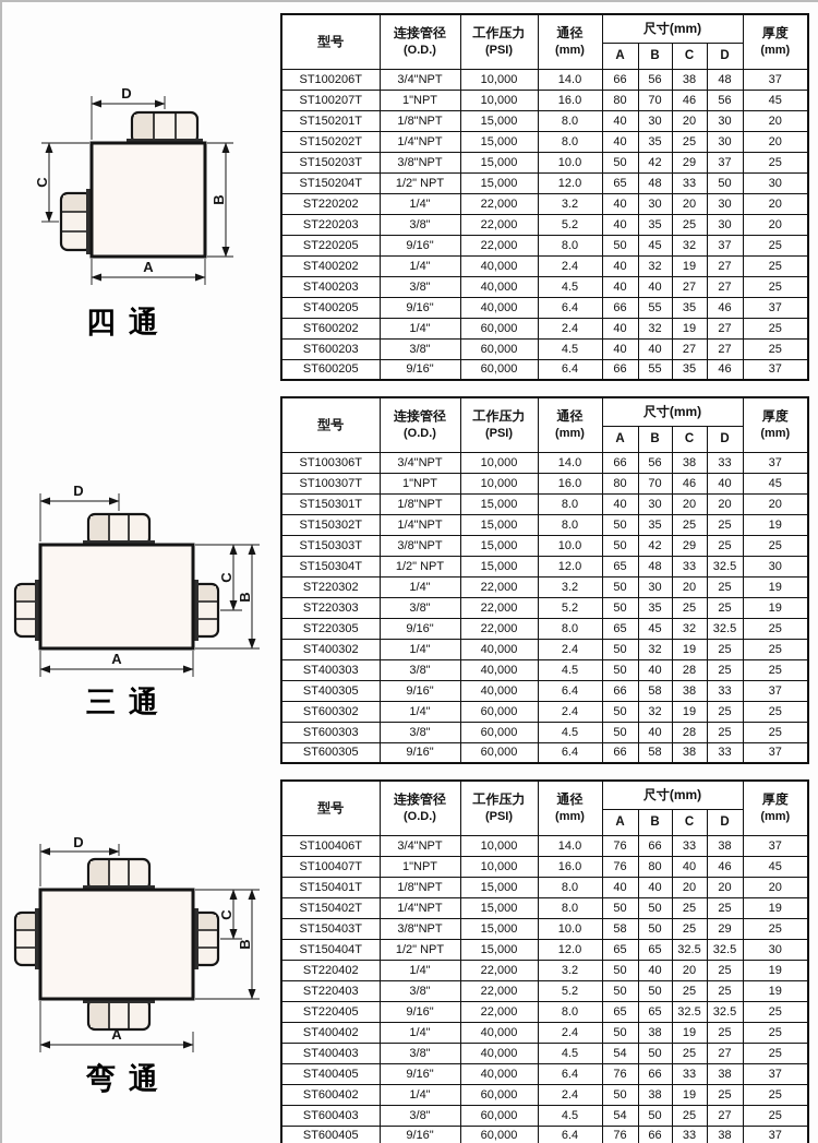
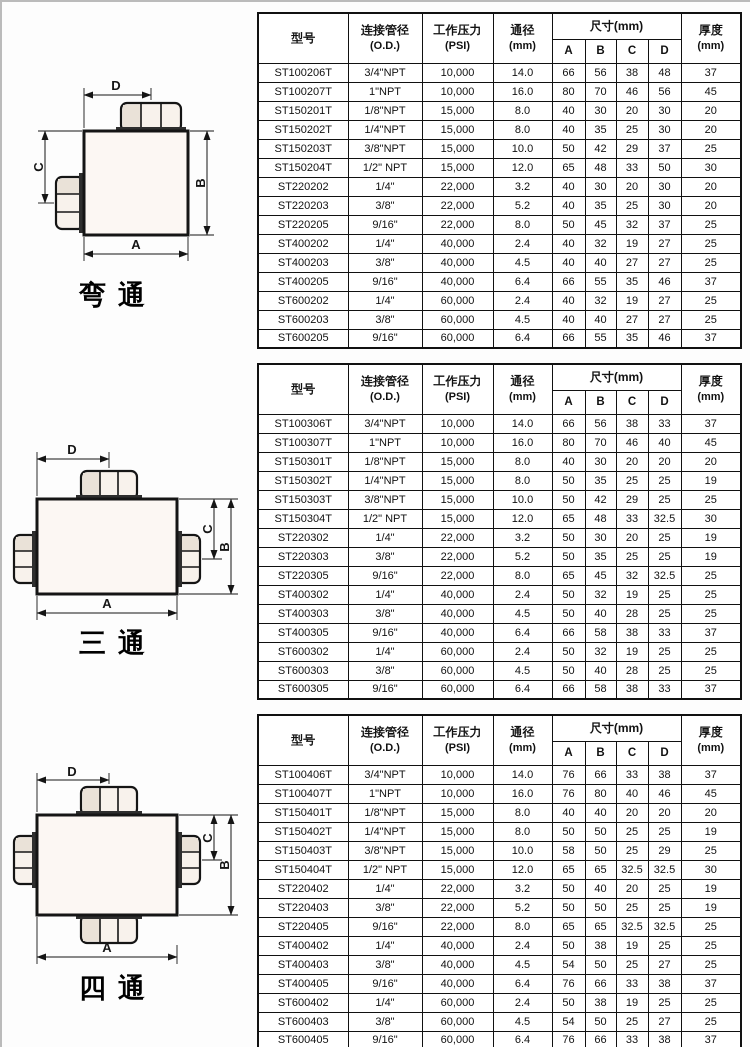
  D
  A
- 四通
+ 弯通
  型号	连接管径(O.D.)	工作压力(PSI)	通径(mm)	尺寸(mm)	厚度(mm)
  A	B	C	D
  ST100206T	3/4"NPT	10,000	14.0	66	56	38	48	37
  ST100207T	1"NPT	10,000	16.0	80	70	46	56	45
  ST150201T	1/8"NPT	15,000	8.0	40	30	20	30	20
  ST150202T	1/4"NPT	15,000	8.0	40	35	25	30	20
  ST150203T	3/8"NPT	15,000	10.0	50	42	29	37	25
  ST150204T	1/2" NPT	15,000	12.0	65	48	33	50	30
  ST220202	1/4"	22,000	3.2	40	30	20	30	20
  ST220203	3/8"	22,000	5.2	40	35	25	30	20
  ST220205	9/16"	22,000	8.0	50	45	32	37	25
  ST400202	1/4"	40,000	2.4	40	32	19	27	25
  ST400203	3/8"	40,000	4.5	40	40	27	27	25
  ST400205	9/16"	40,000	6.4	66	55	35	46	37
  ST600202	1/4"	60,000	2.4	40	32	19	27	25
  ST600203	3/8"	60,000	4.5	40	40	27	27	25
  ST600205	9/16"	60,000	6.4	66	55	35	46	37
  D
  A
  三通
  型号	连接管径(O.D.)	工作压力(PSI)	通径(mm)	尺寸(mm)	厚度(mm)
  A	B	C	D
  ST100306T	3/4"NPT	10,000	14.0	66	56	38	33	37
  ST100307T	1"NPT	10,000	16.0	80	70	46	40	45
  ST150301T	1/8"NPT	15,000	8.0	40	30	20	20	20
  ST150302T	1/4"NPT	15,000	8.0	50	35	25	25	19
  ST150303T	3/8"NPT	15,000	10.0	50	42	29	25	25
  ST150304T	1/2" NPT	15,000	12.0	65	48	33	32.5	30
  ST220302	1/4"	22,000	3.2	50	30	20	25	19
  ST220303	3/8"	22,000	5.2	50	35	25	25	19
  ST220305	9/16"	22,000	8.0	65	45	32	32.5	25
  ST400302	1/4"	40,000	2.4	50	32	19	25	25
  ST400303	3/8"	40,000	4.5	50	40	28	25	25
  ST400305	9/16"	40,000	6.4	66	58	38	33	37
  ST600302	1/4"	60,000	2.4	50	32	19	25	25
  ST600303	3/8"	60,000	4.5	50	40	28	25	25
  ST600305	9/16"	60,000	6.4	66	58	38	33	37
  D
  A
- 弯通
+ 四通
  型号	连接管径(O.D.)	工作压力(PSI)	通径(mm)	尺寸(mm)	厚度(mm)
  A	B	C	D
  ST100406T	3/4"NPT	10,000	14.0	76	66	33	38	37
  ST100407T	1"NPT	10,000	16.0	76	80	40	46	45
  ST150401T	1/8"NPT	15,000	8.0	40	40	20	20	20
  ST150402T	1/4"NPT	15,000	8.0	50	50	25	25	19
  ST150403T	3/8"NPT	15,000	10.0	58	50	25	29	25
  ST150404T	1/2" NPT	15,000	12.0	65	65	32.5	32.5	30
  ST220402	1/4"	22,000	3.2	50	40	20	25	19
  ST220403	3/8"	22,000	5.2	50	50	25	25	19
  ST220405	9/16"	22,000	8.0	65	65	32.5	32.5	25
  ST400402	1/4"	40,000	2.4	50	38	19	25	25
  ST400403	3/8"	40,000	4.5	54	50	25	27	25
  ST400405	9/16"	40,000	6.4	76	66	33	38	37
  ST600402	1/4"	60,000	2.4	50	38	19	25	25
  ST600403	3/8"	60,000	4.5	54	50	25	27	25
  ST600405	9/16"	60,000	6.4	76	66	33	38	37
